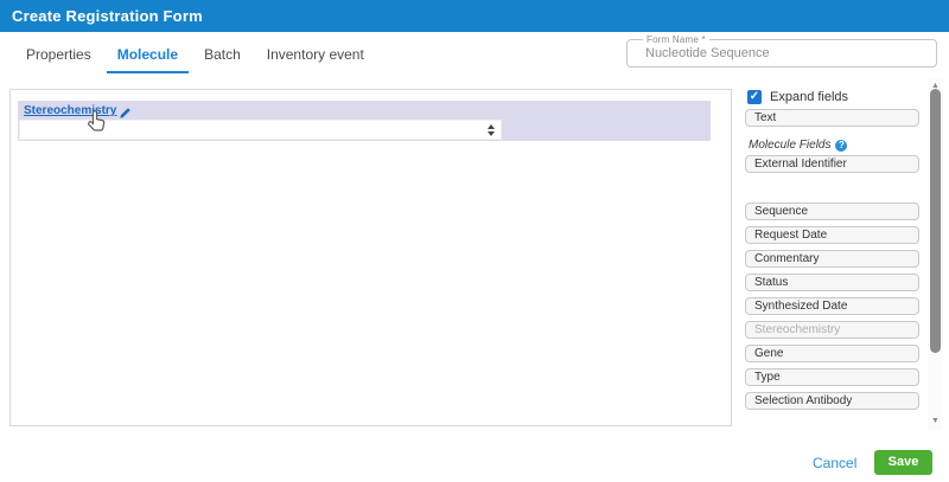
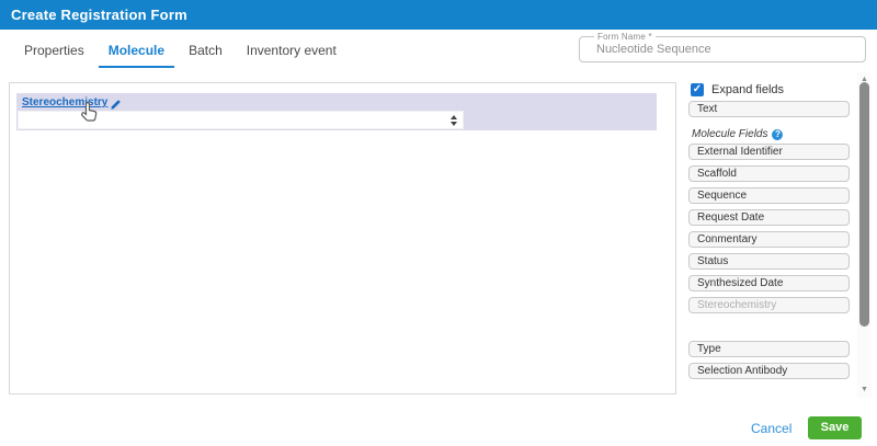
  Create Registration Form
  Properties
  Molecule
  Batch
  Inventory event
  Form Name *
  Nucleotide Sequence
  Stereochemstry
  ✓
  Expand fields
  Text
  Molecule Fields
  ?
  External Identifier
+ Scaffold
  Sequence
  Request Date
  Conmentary
  Status
  Synthesized Date
  Stereochemistry
- Gene
  Type
  Selection Antibody
  Cancel
  Save
